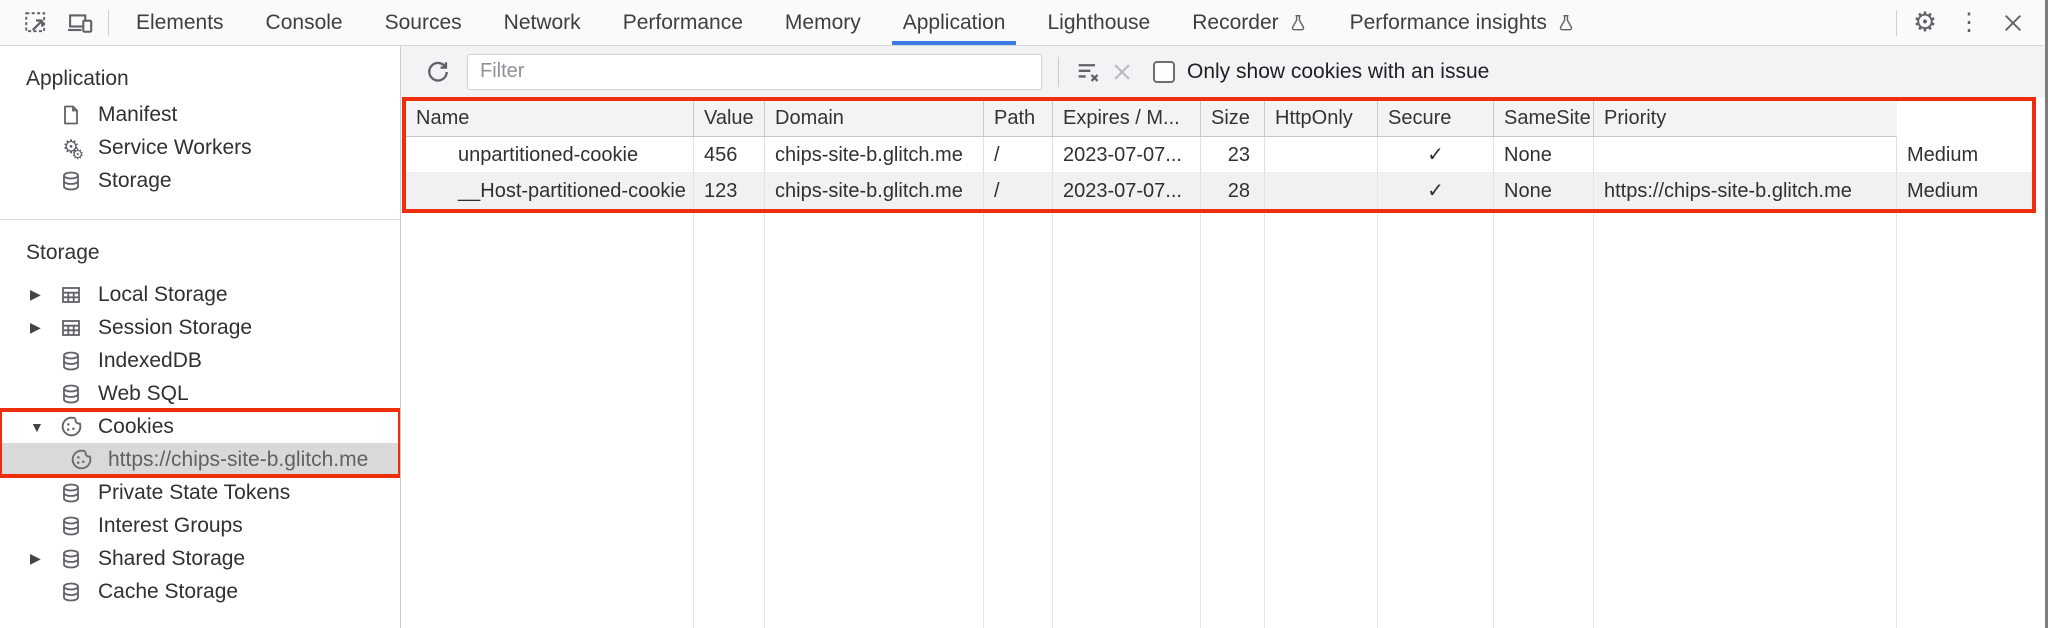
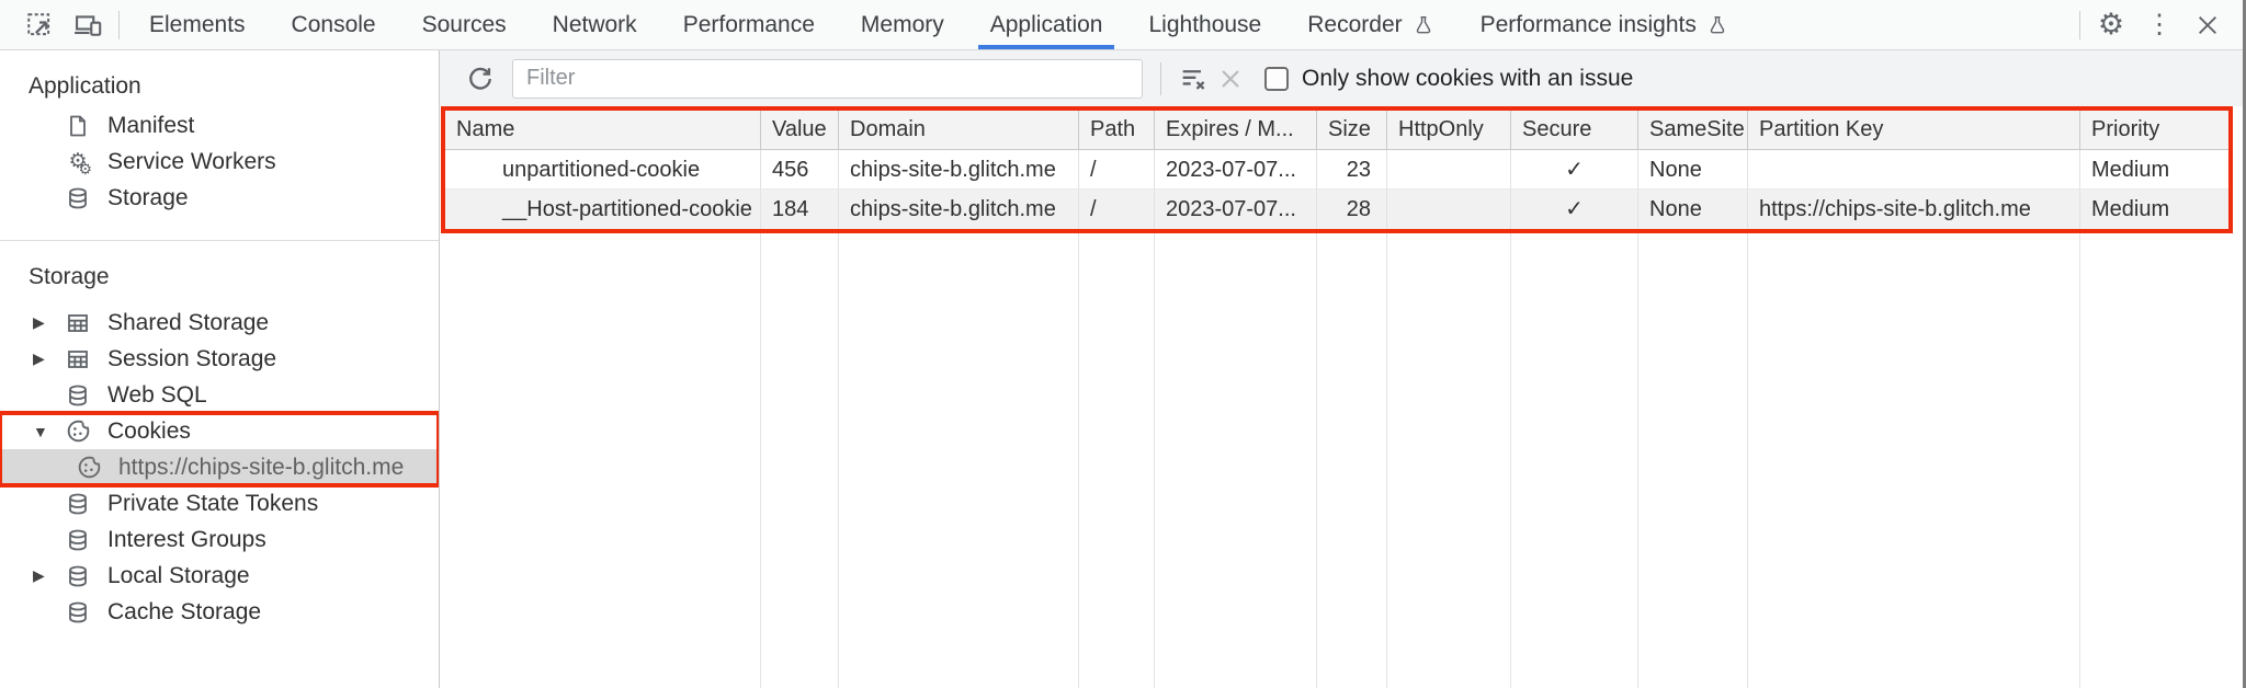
  Elements
  Console
  Sources
  Network
  Performance
  Memory
  Application
  Lighthouse
  Recorder
  Performance insights
  ⚙
  ⋮
  Application
  Manifest
  ⚙
  ⚙
  Service Workers
  Storage
  Storage
  ▶
- Local Storage
+ Shared Storage
  ▶
  Session Storage
- IndexedDB
  Web SQL
  ▼
  Cookies
  https://chips-site-b.glitch.me
  Private State Tokens
  Interest Groups
  ▶
- Shared Storage
+ Local Storage
  Cache Storage
  Filter
  Only show cookies with an issue
  Name
  Value
  Domain
  Path
  Expires / M...
  Size
  HttpOnly
  Secure
  SameSite
+ Partition Key
  Priority
  unpartitioned-cookie
  456
  chips-site-b.glitch.me
  /
  2023-07-07...
  23
  ✓
  None
  Medium
  __Host-partitioned-cookie
- 123
+ 184
  chips-site-b.glitch.me
  /
  2023-07-07...
  28
  ✓
  None
  https://chips-site-b.glitch.me
  Medium
